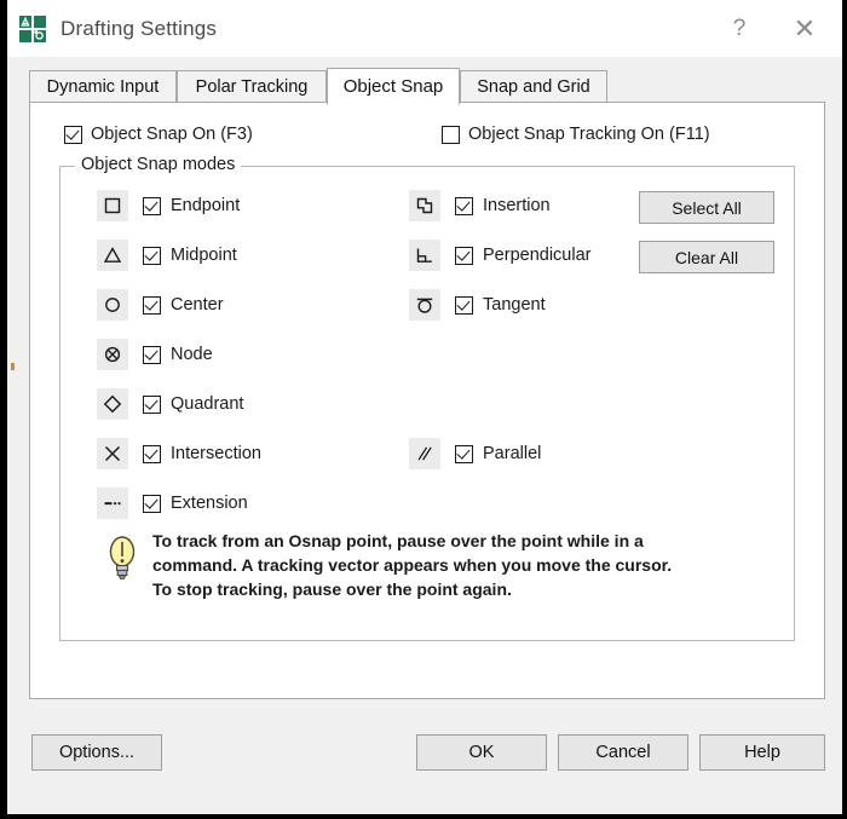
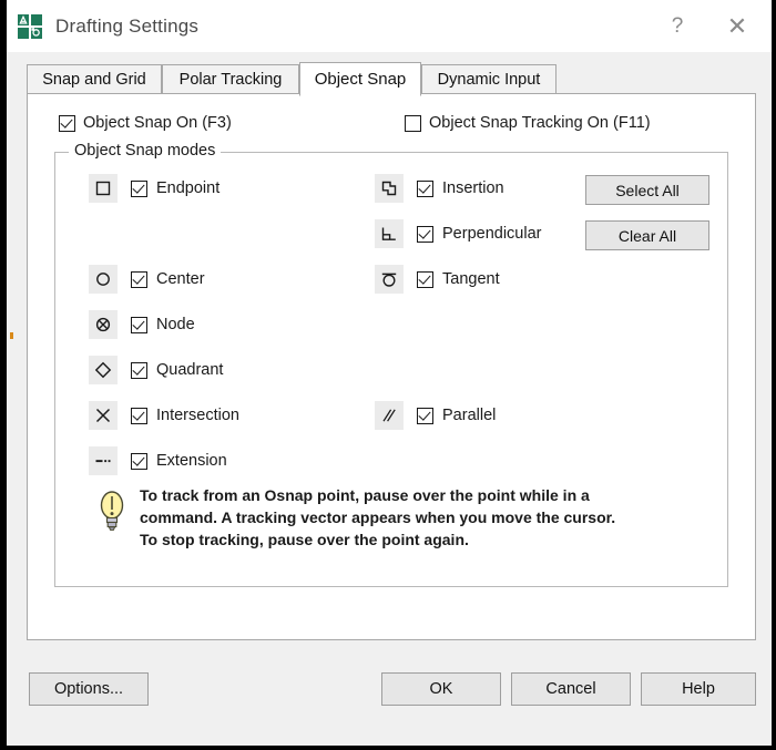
  Drafting Settings
  ?
  ✕
- Dynamic Input
+ Snap and Grid
  Polar Tracking
  Object Snap
- Snap and Grid
+ Dynamic Input
  Object Snap On (F3)
  Object Snap Tracking On (F11)
  Object Snap modes
  Endpoint
- Midpoint
  Center
  Node
  Quadrant
  Intersection
  Extension
  Insertion
  Perpendicular
  Tangent
  Parallel
  Select All
  Clear All
  To track from an Osnap point, pause over the point while in a
  command. A tracking vector appears when you move the cursor.
  To stop tracking, pause over the point again.
  Options...
  OK
  Cancel
  Help
